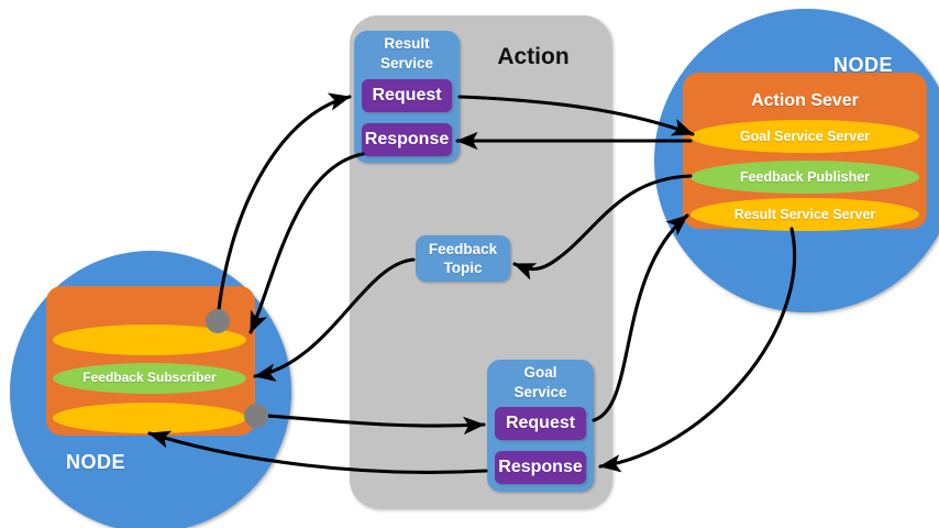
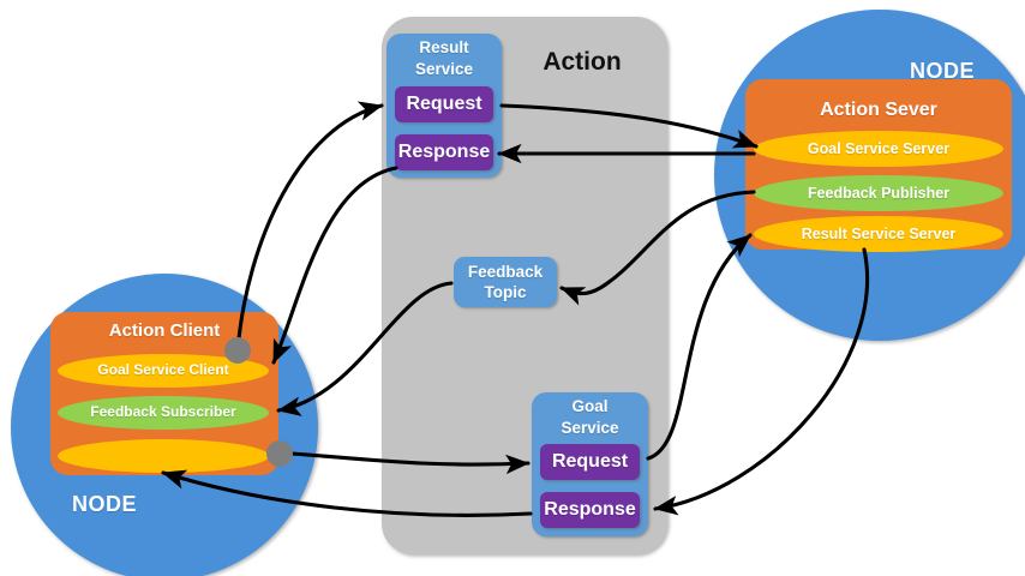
  Action
  Result
  Service
  Request
  Response
  Feedback
  Topic
  Goal
  Service
  Request
  Response
  NODE
  Action Sever
  Goal Service Server
  Feedback Publisher
  Result Service Server
  NODE
+ Action Client
+ Goal Service Client
  Feedback Subscriber
